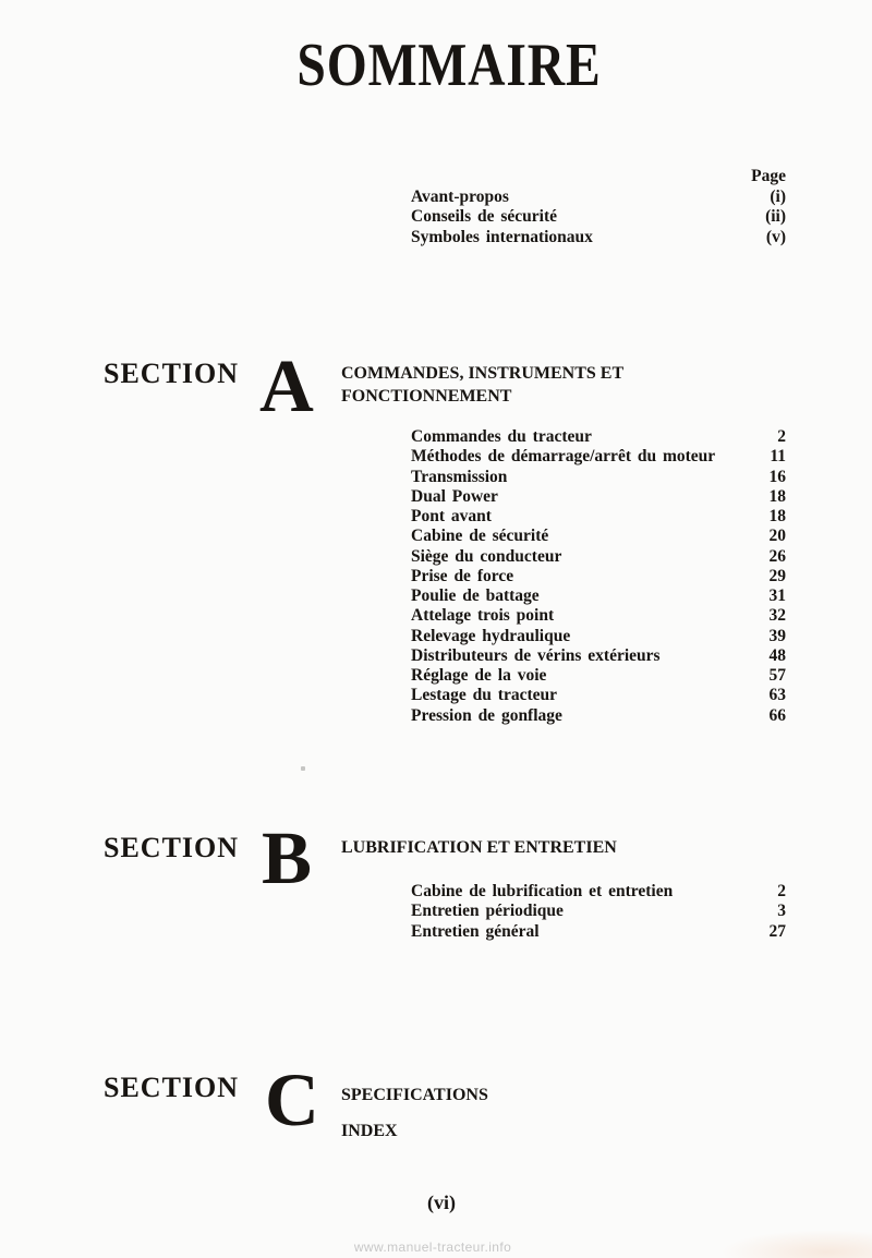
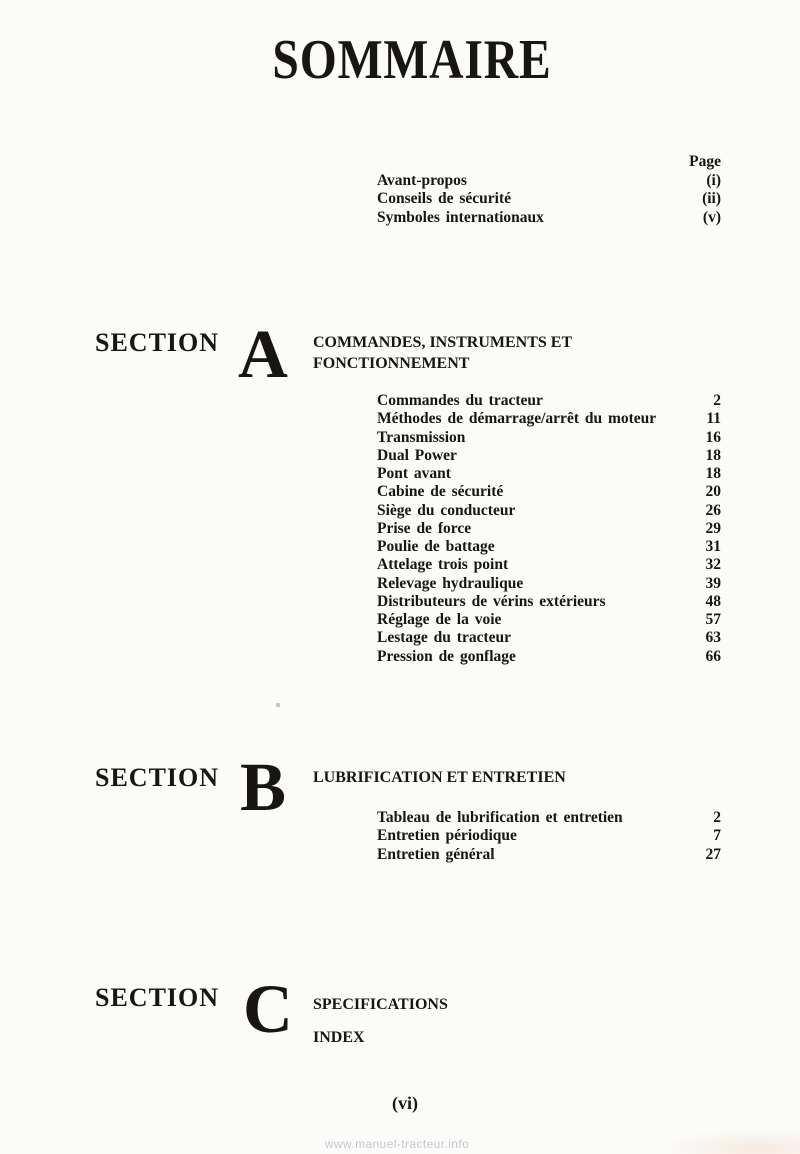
  SOMMAIRE
  Page
  Avant-propos
  (i)
  Conseils de sécurité
  (ii)
  Symboles internationaux
  (v)
  SECTION
  A
  COMMANDES, INSTRUMENTS ET
  FONCTIONNEMENT
  Commandes du tracteur
  2
  Méthodes de démarrage/arrêt du moteur
  11
  Transmission
  16
  Dual Power
  18
  Pont avant
  18
  Cabine de sécurité
  20
  Siège du conducteur
  26
  Prise de force
  29
  Poulie de battage
  31
  Attelage trois point
  32
  Relevage hydraulique
  39
  Distributeurs de vérins extérieurs
  48
  Réglage de la voie
  57
  Lestage du tracteur
  63
  Pression de gonflage
  66
  SECTION
  B
  LUBRIFICATION ET ENTRETIEN
- Cabine de lubrification et entretien
+ Tableau de lubrification et entretien
  2
  Entretien périodique
- 3
+ 7
  Entretien général
  27
  SECTION
  C
  SPECIFICATIONS
  INDEX
  (vi)
  www.manuel-tracteur.info
